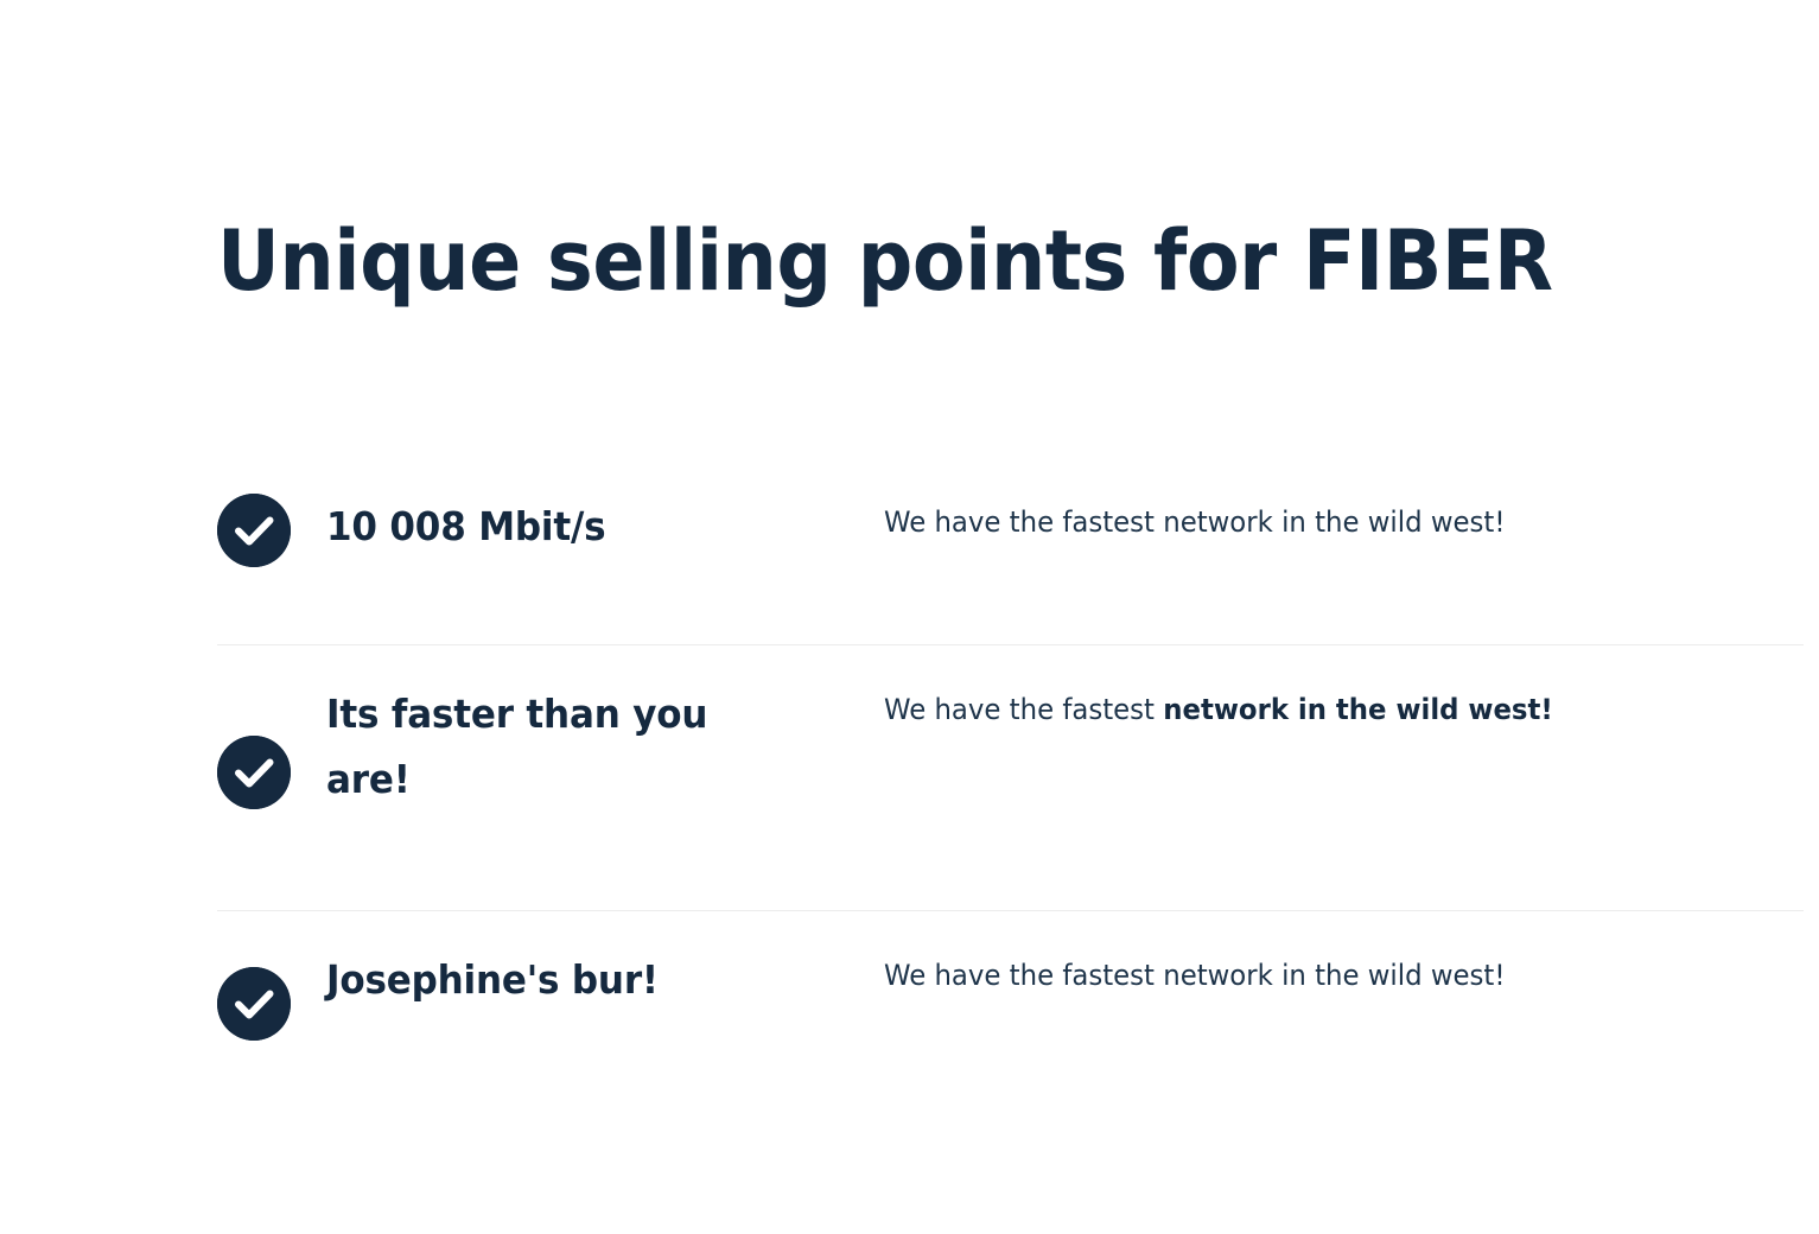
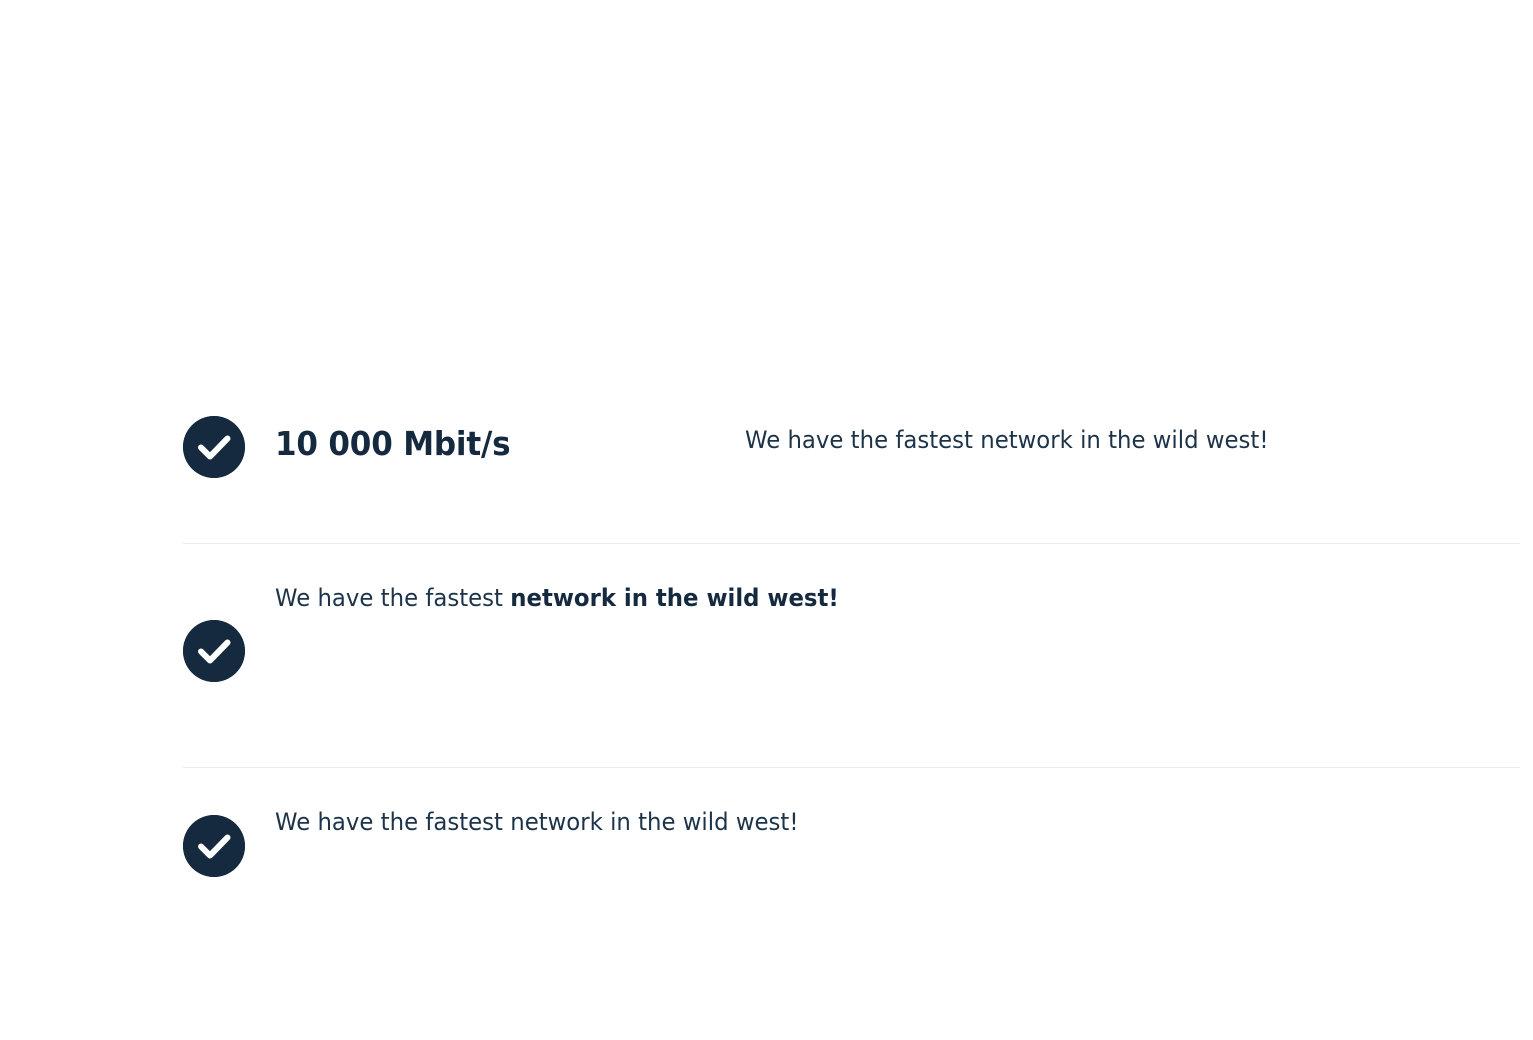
- Unique selling points for FIBER
- 10 008 Mbit/s
+ 10 000 Mbit/s
  We have the fastest network in the wild west!
- Its faster than you are!
  We have the fastest network in the wild west!
- Josephine's bur!
  We have the fastest network in the wild west!
